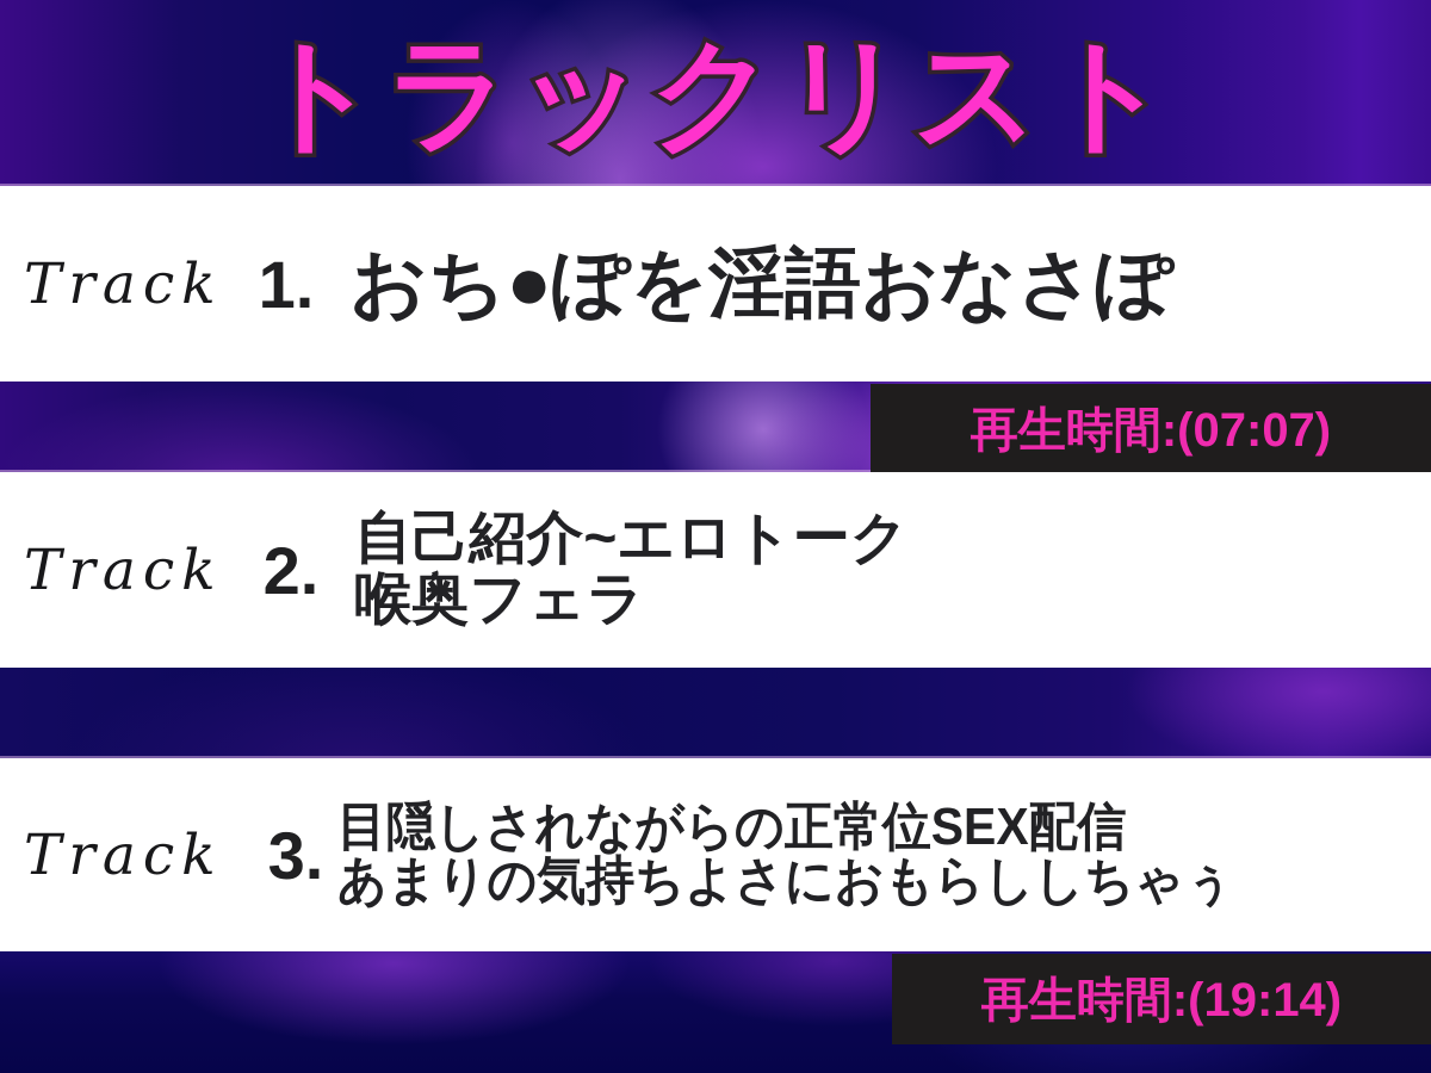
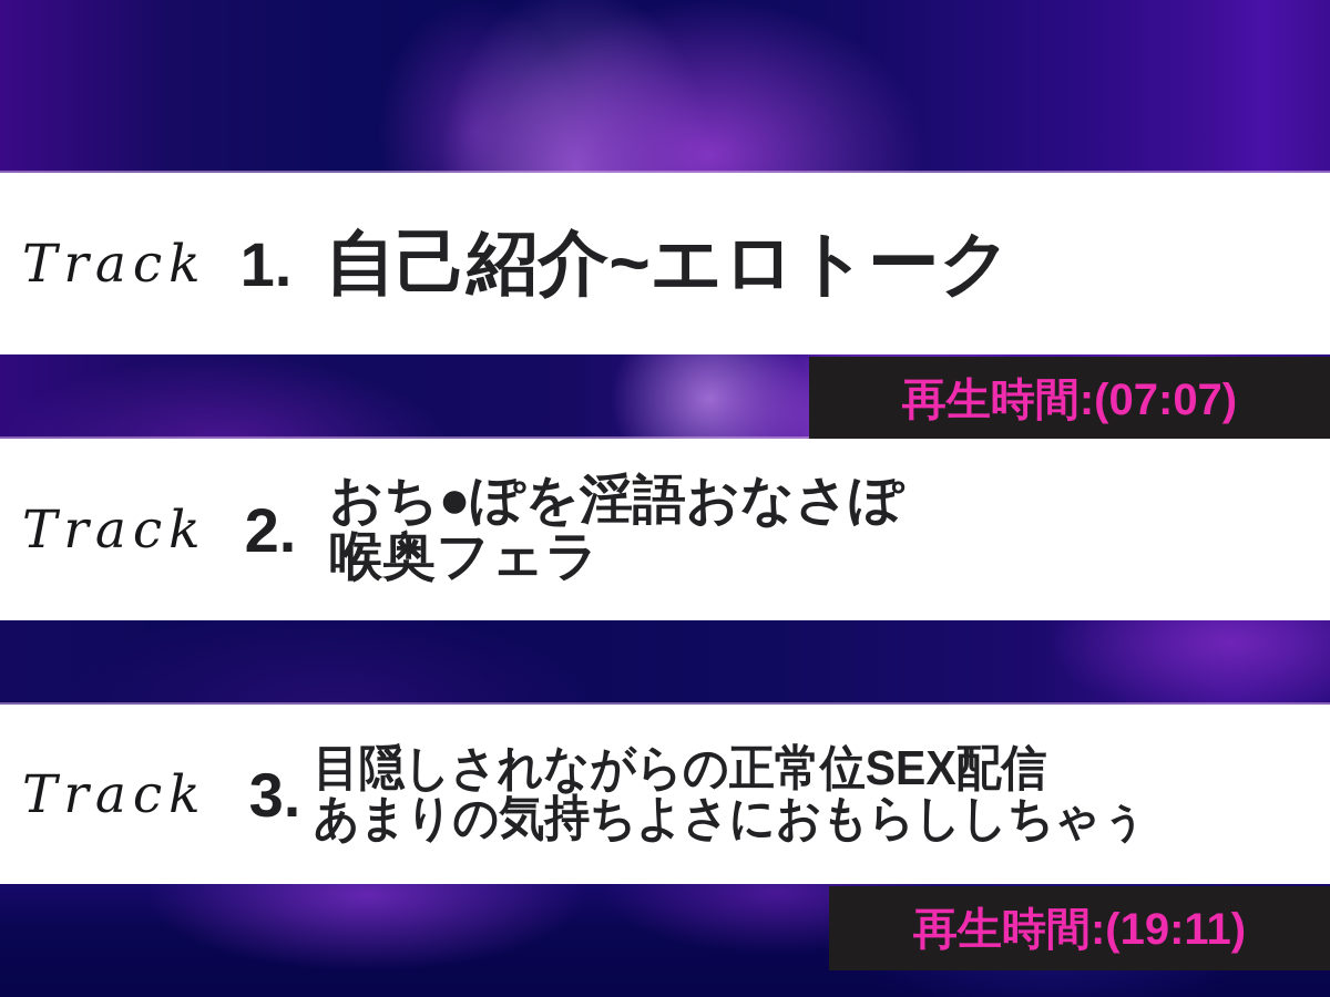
- トラックリスト
  Track
  1.
- おち●ぽを淫語おなさぽ
+ 自己紹介~エロトーク
  再生時間:(07:07)
  Track
  2.
- 自己紹介~エロトーク
+ おち●ぽを淫語おなさぽ
  喉奥フェラ
  Track
  3.
  目隠しされながらの正常位SEX配信
  あまりの気持ちよさにおもらししちゃぅ
- 再生時間:(19:14)
+ 再生時間:(19:11)
